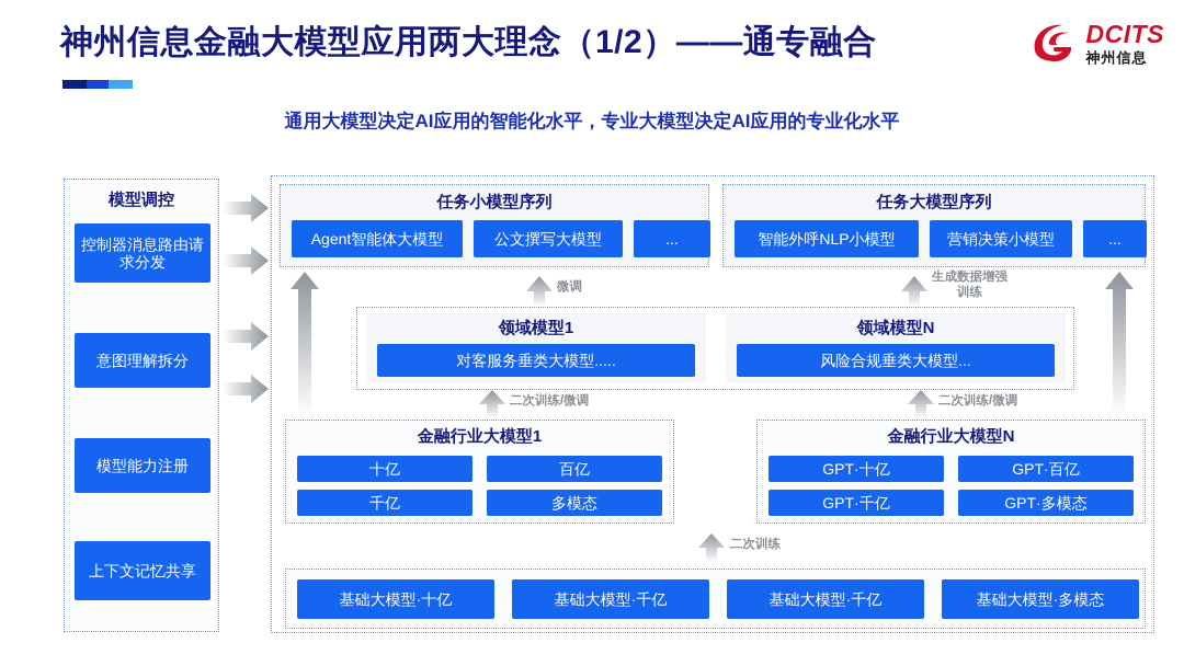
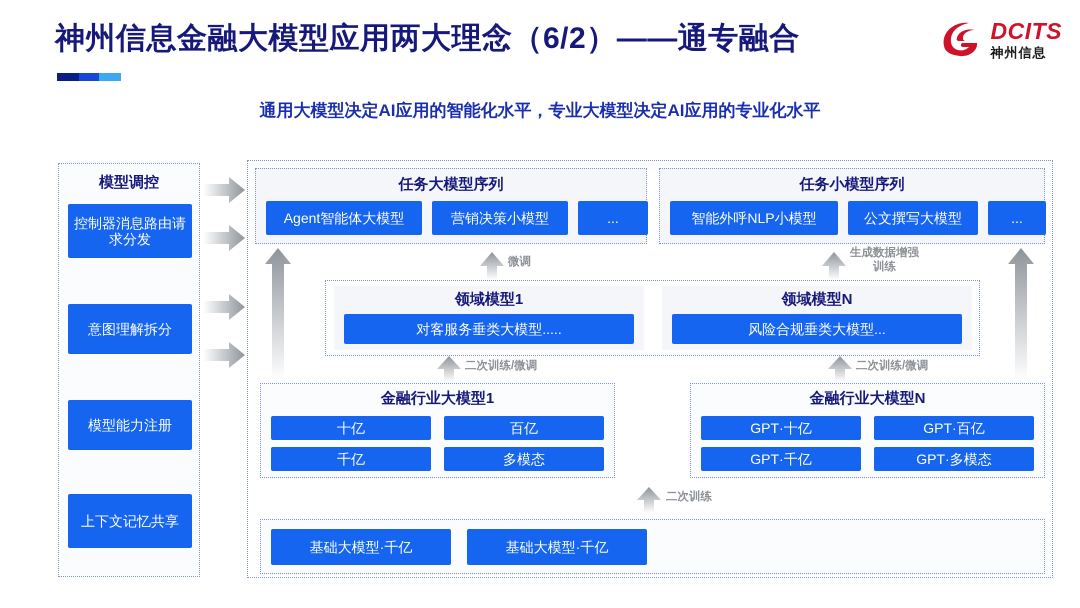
- 神州信息金融大模型应用两大理念（1/2）——通专融合
+ 神州信息金融大模型应用两大理念（6/2）——通专融合
  通用大模型决定AI应用的智能化水平，专业大模型决定AI应用的专业化水平
  DCITS
  神州信息
  模型调控
  控制器消息路由请求分发
  意图理解拆分
  模型能力注册
  上下文记忆共享
- 任务小模型序列
+ 任务大模型序列
  Agent智能体大模型
- 公文撰写大模型
+ 营销决策小模型
  ...
- 任务大模型序列
+ 任务小模型序列
  智能外呼NLP小模型
- 营销决策小模型
+ 公文撰写大模型
  ...
  微调
  生成数据增强
  训练
  领域模型1
  对客服务垂类大模型.....
  领域模型N
  风险合规垂类大模型...
  二次训练/微调
  二次训练/微调
  金融行业大模型1
  十亿
  百亿
  千亿
  多模态
  金融行业大模型N
  GPT·十亿
  GPT·百亿
  GPT·千亿
  GPT·多模态
  二次训练
- 基础大模型·十亿
  基础大模型·千亿
  基础大模型·千亿
- 基础大模型·多模态
